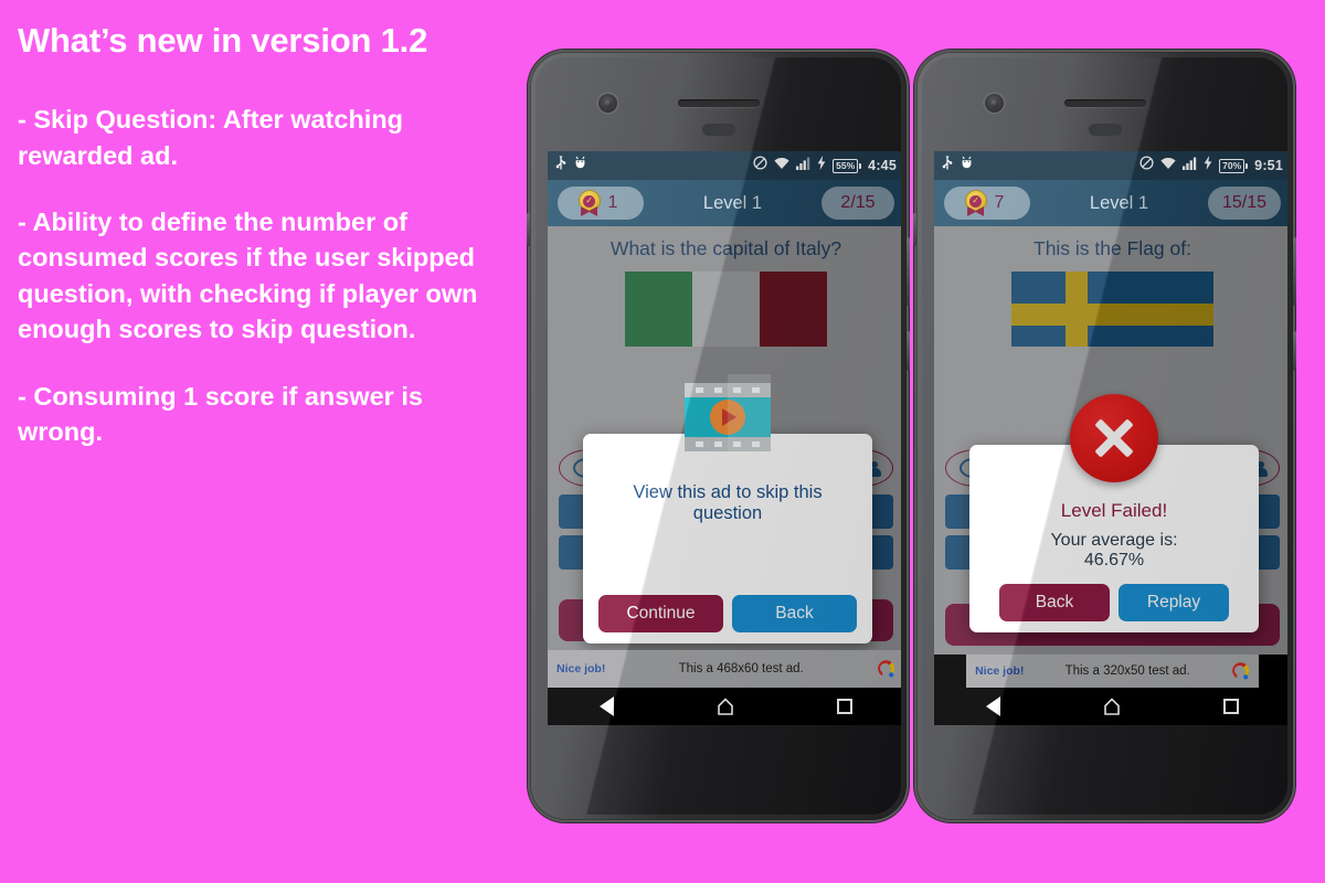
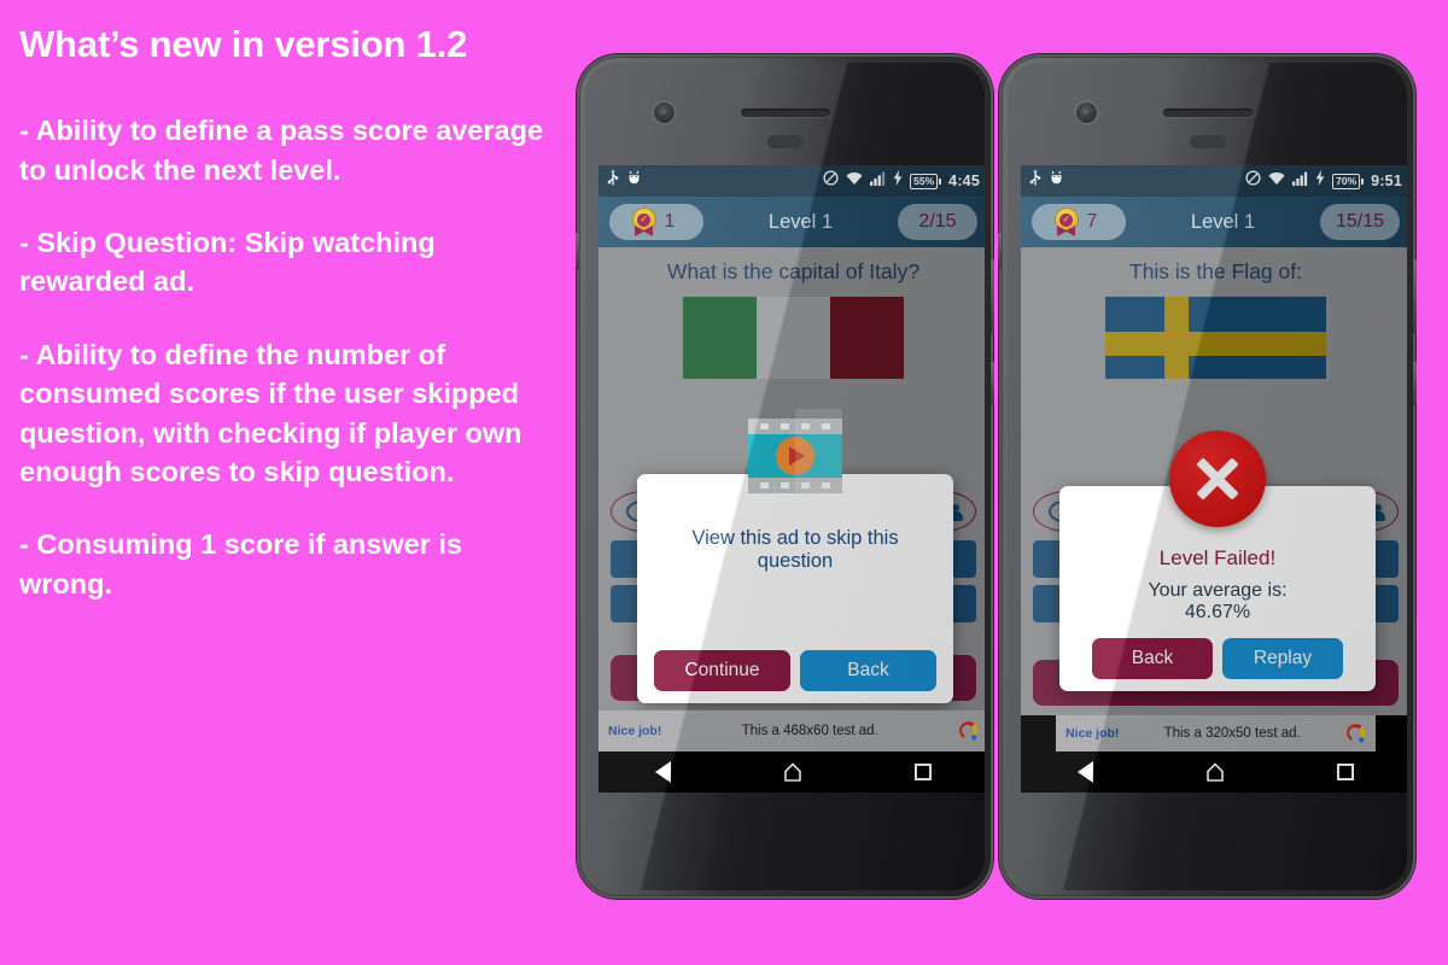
  What’s new in version 1.2
+ - Ability to define a pass score average to unlock the next level.
- - Skip Question: After watching rewarded ad.
+ - Skip Question: Skip watching rewarded ad.
  - Ability to define the number of consumed scores if the user skipped question, with checking if player own enough scores to skip question.
  - Consuming 1 score if answer is wrong.
